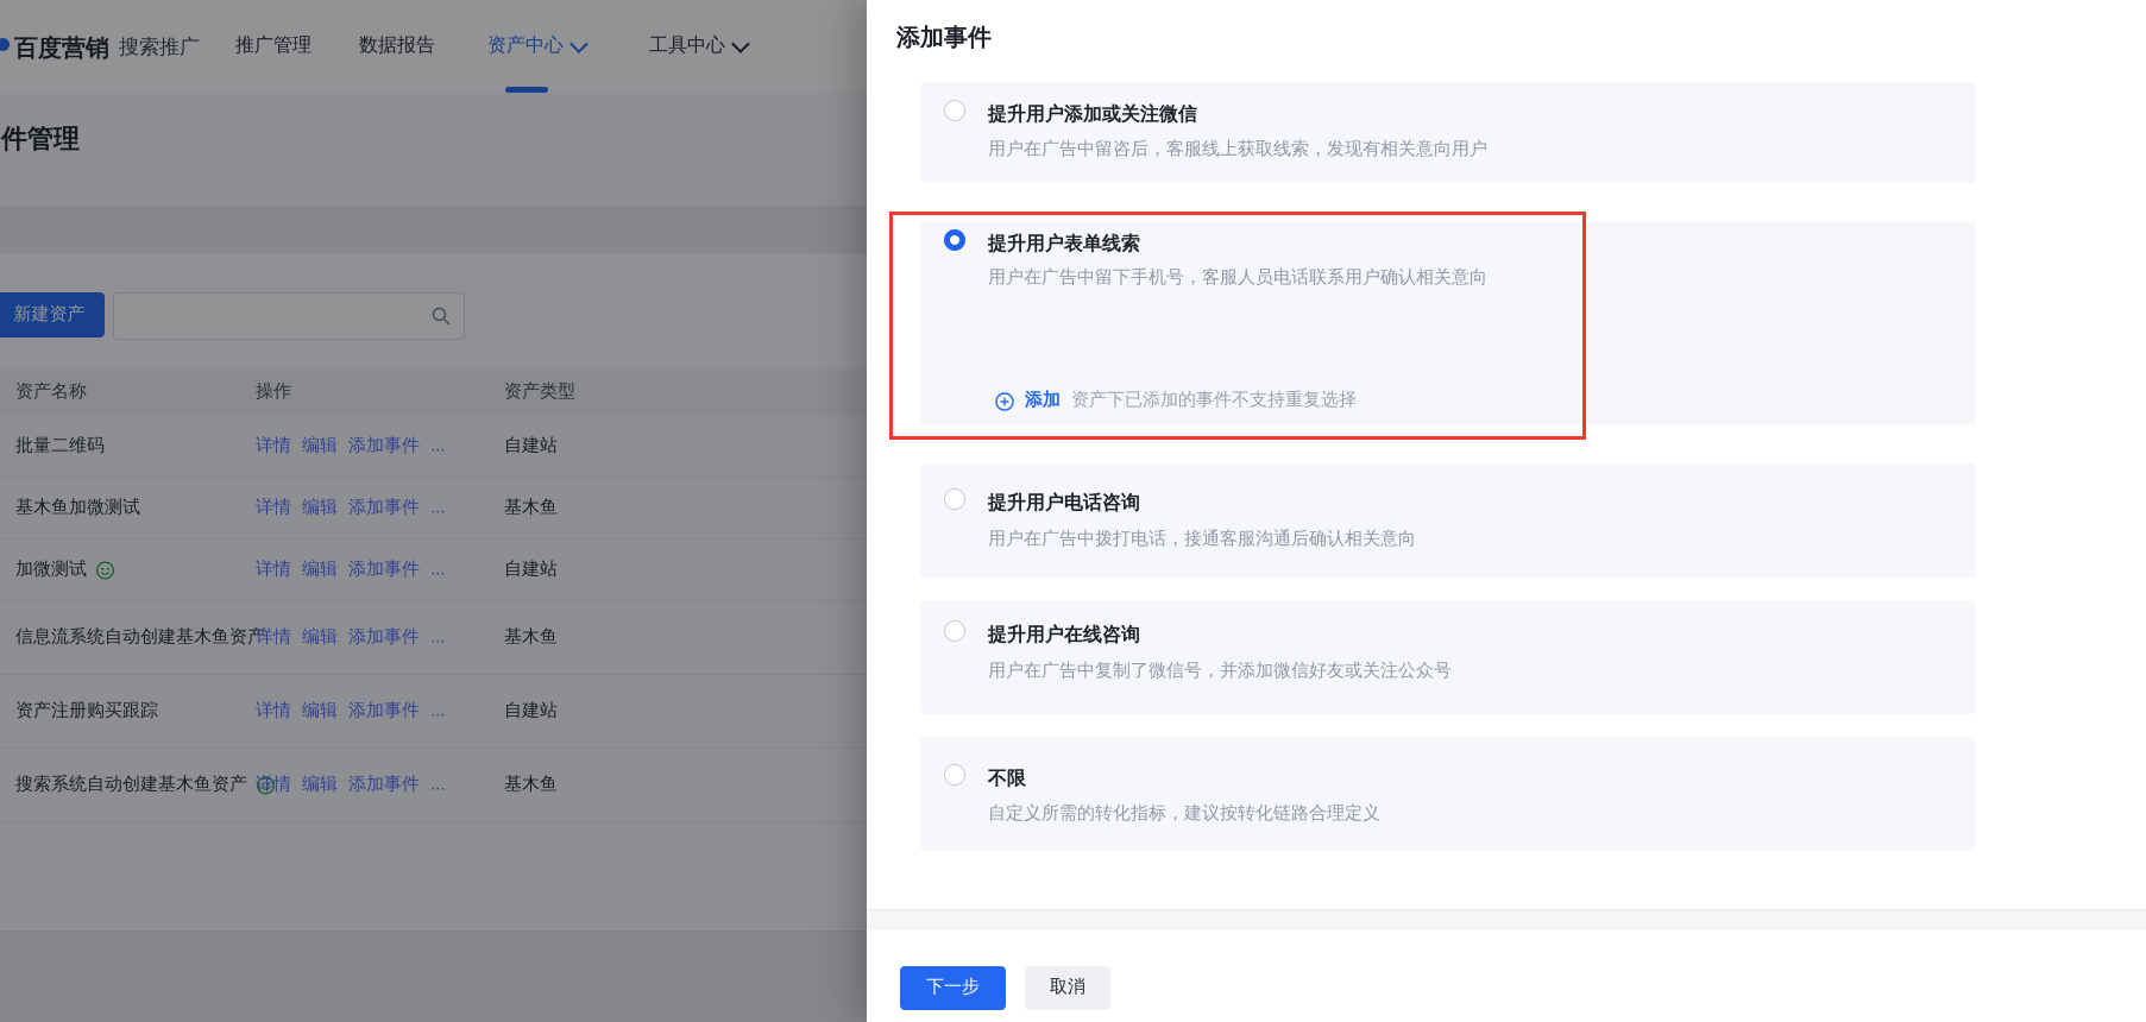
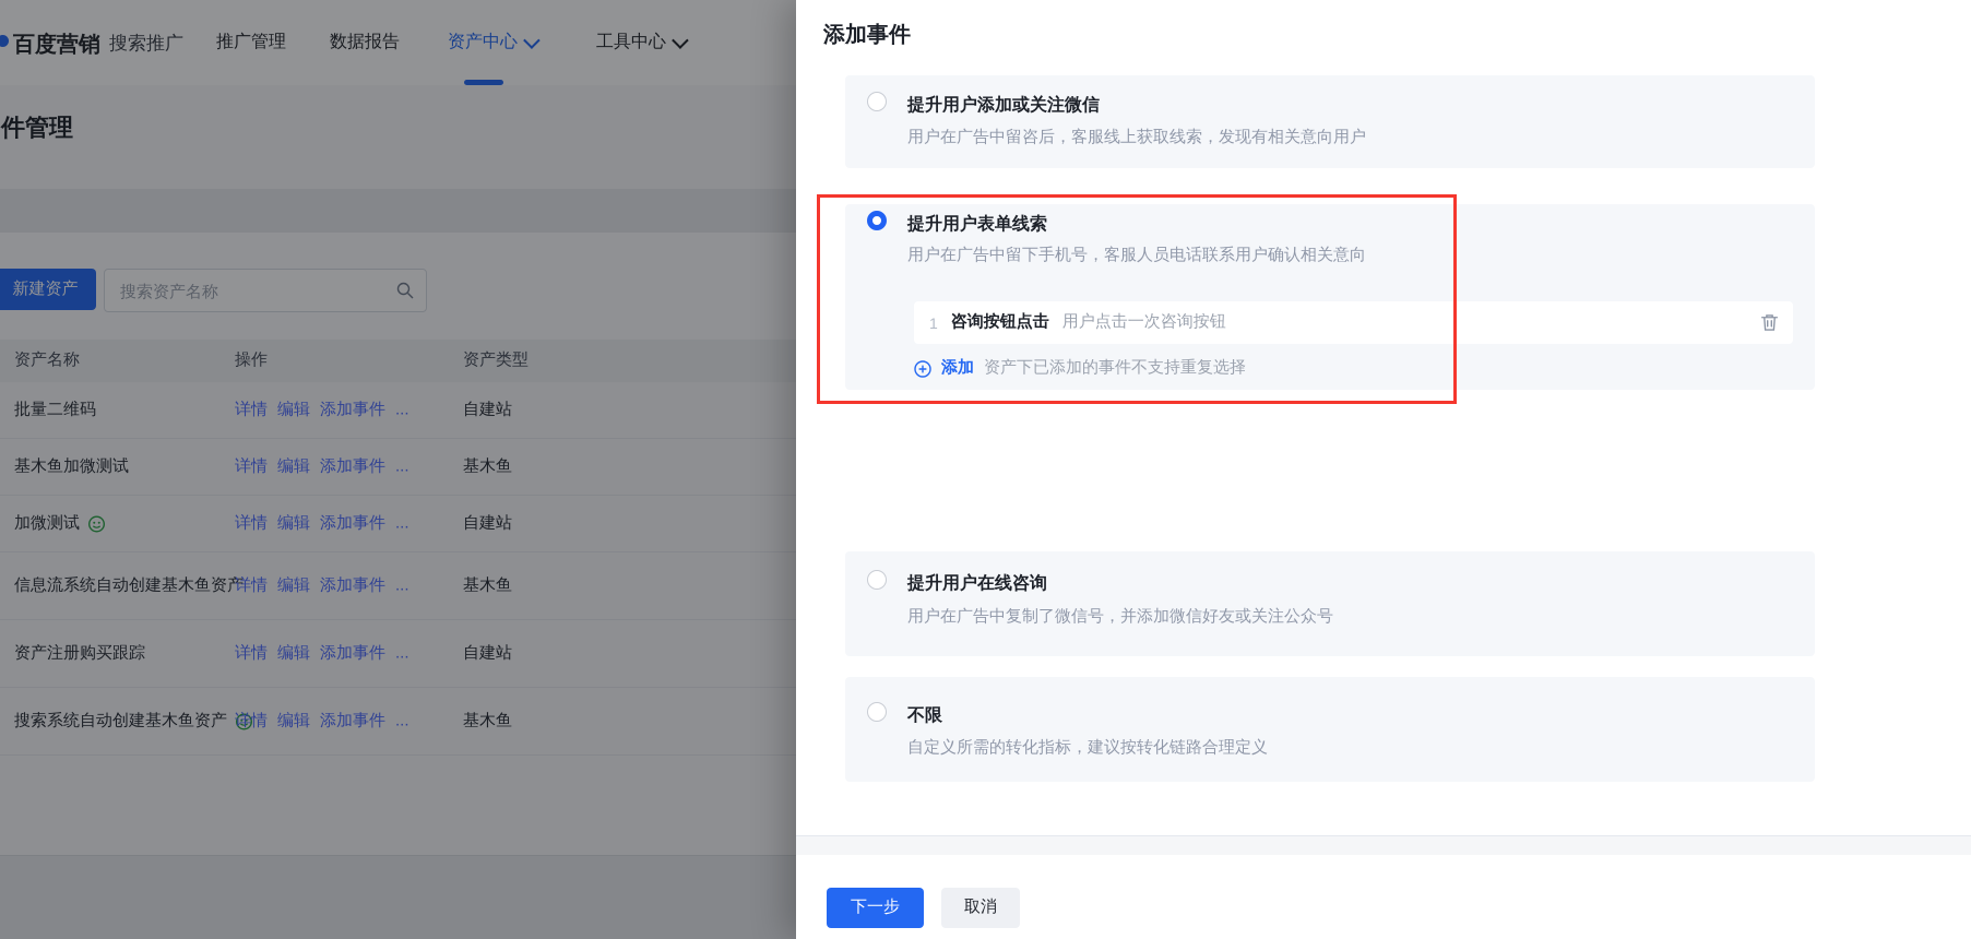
  百度营销
  搜索推广
  推广管理
  数据报告
  资产中心
  工具中心
  件管理
  新建资产
+ 搜索资产名称
  资产名称
  操作
  资产类型
  批量二维码
  详情
  编辑
  添加事件
  ...
  自建站
  基木鱼加微测试
  详情
  编辑
  添加事件
  ...
  基木鱼
  加微测试
  详情
  编辑
  添加事件
  ...
  自建站
  信息流系统自动创建基木鱼资产
  详情
  编辑
  添加事件
  ...
  基木鱼
  资产注册购买跟踪
  详情
  编辑
  添加事件
  ...
  自建站
  搜索系统自动创建基木鱼资产
  详情
  编辑
  添加事件
  ...
  基木鱼
  添加事件
  提升用户添加或关注微信
  用户在广告中留咨后，客服线上获取线索，发现有相关意向用户
  提升用户表单线索
  用户在广告中留下手机号，客服人员电话联系用户确认相关意向
+ 1
+ 咨询按钮点击
+ 用户点击一次咨询按钮
  添加
  资产下已添加的事件不支持重复选择
- 提升用户电话咨询
- 用户在广告中拨打电话，接通客服沟通后确认相关意向
  提升用户在线咨询
  用户在广告中复制了微信号，并添加微信好友或关注公众号
  不限
  自定义所需的转化指标，建议按转化链路合理定义
  下一步
  取消
